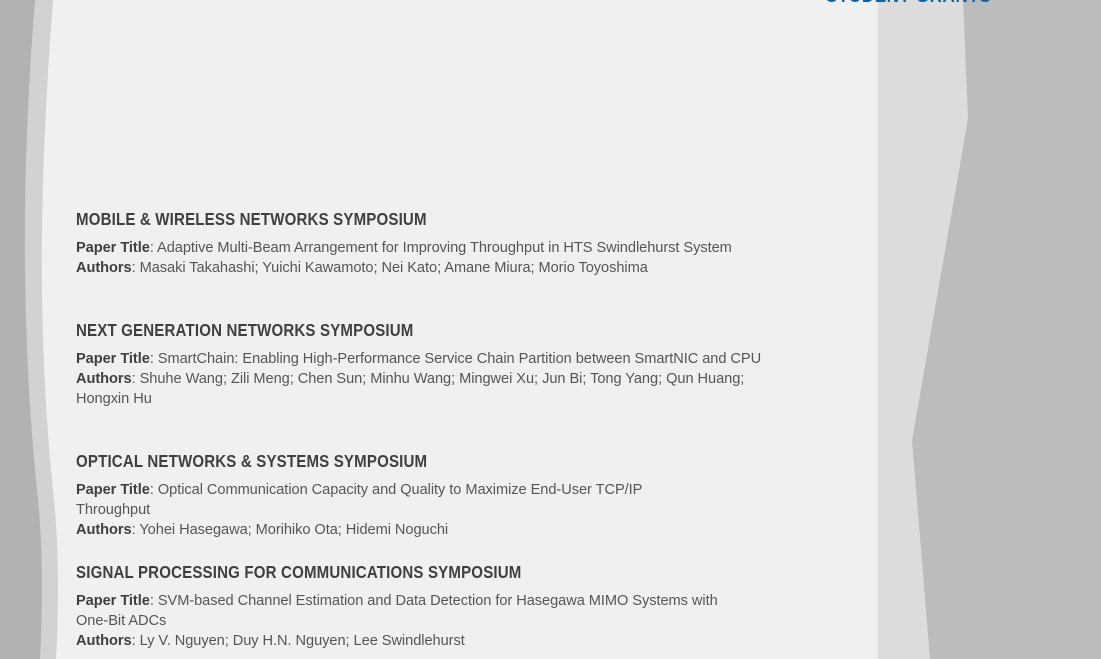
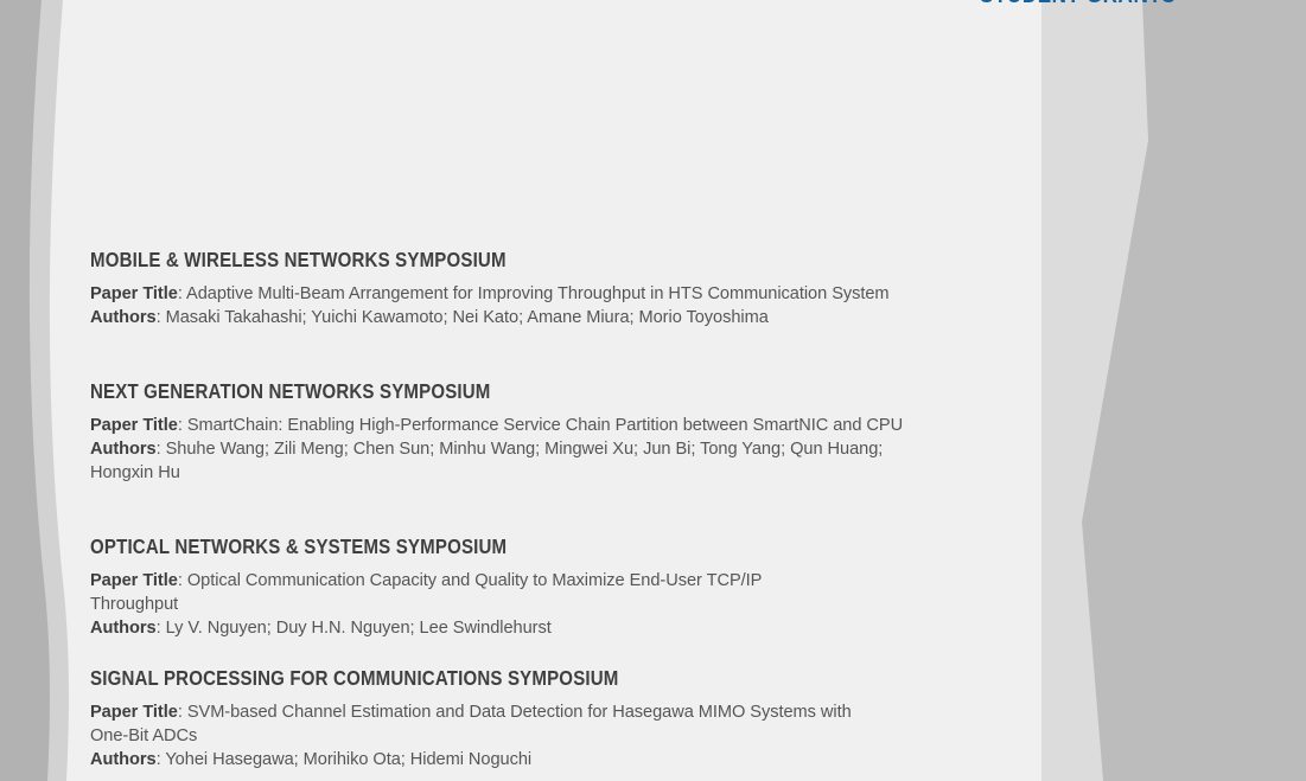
  MOBILE & WIRELESS NETWORKS SYMPOSIUM
- Paper Title: Adaptive Multi-Beam Arrangement for Improving Throughput in HTS Swindlehurst System
+ Paper Title: Adaptive Multi-Beam Arrangement for Improving Throughput in HTS Communication System
  Authors: Masaki Takahashi; Yuichi Kawamoto; Nei Kato; Amane Miura; Morio Toyoshima
  NEXT GENERATION NETWORKS SYMPOSIUM
  Paper Title: SmartChain: Enabling High-Performance Service Chain Partition between SmartNIC and CPU
  Authors: Shuhe Wang; Zili Meng; Chen Sun; Minhu Wang; Mingwei Xu; Jun Bi; Tong Yang; Qun Huang; Hongxin Hu
  OPTICAL NETWORKS & SYSTEMS SYMPOSIUM
  Paper Title: Optical Communication Capacity and Quality to Maximize End-User TCP/IP Throughput
- Authors: Yohei Hasegawa; Morihiko Ota; Hidemi Noguchi
+ Authors: Ly V. Nguyen; Duy H.N. Nguyen; Lee Swindlehurst
  SIGNAL PROCESSING FOR COMMUNICATIONS SYMPOSIUM
  Paper Title: SVM-based Channel Estimation and Data Detection for Hasegawa MIMO Systems with One-Bit ADCs
- Authors: Ly V. Nguyen; Duy H.N. Nguyen; Lee Swindlehurst
+ Authors: Yohei Hasegawa; Morihiko Ota; Hidemi Noguchi
